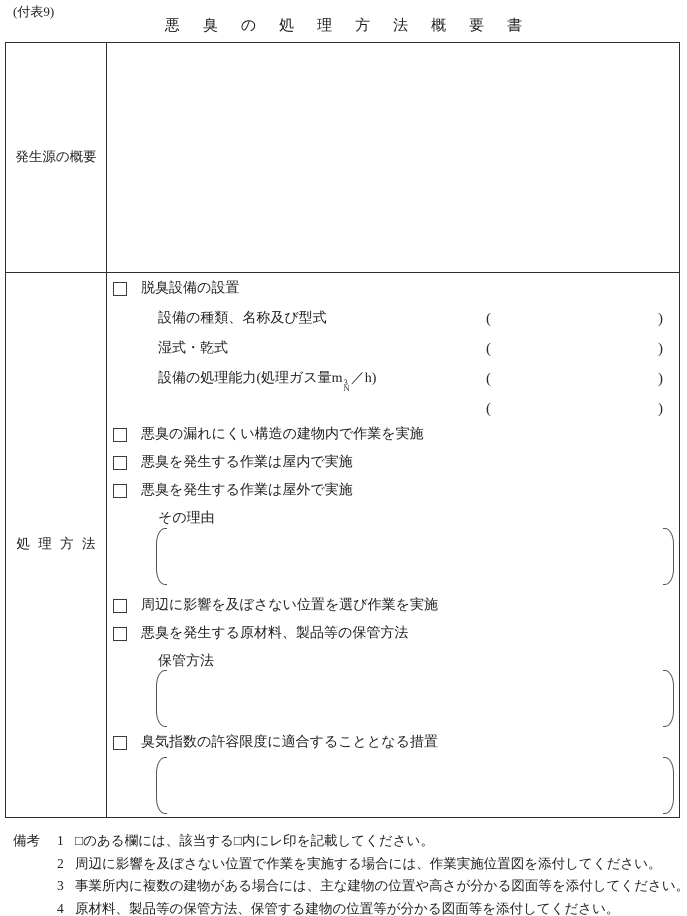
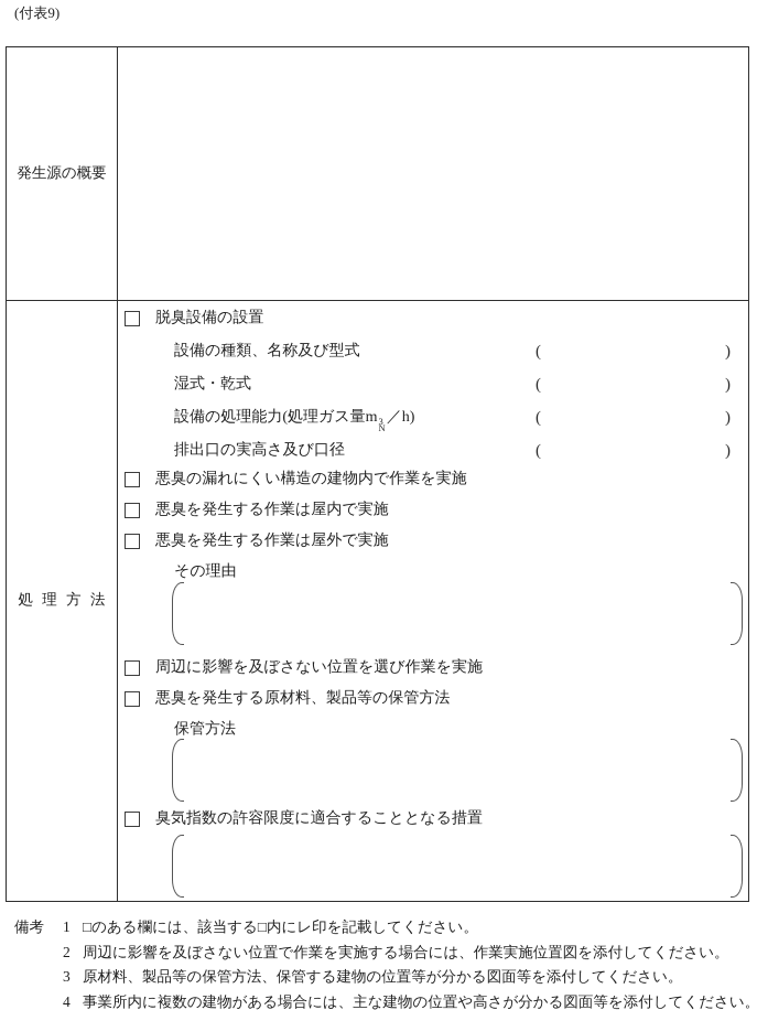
  (付表9)
- 悪臭の処理方法概要書
  発生源の概要
  処理方法
  脱臭設備の設置
  設備の種類、名称及び型式
  (
  )
  湿式・乾式
  (
  )
  設備の処理能力(処理ガス量m
  3
  N
  ／h)
  (
  )
+ 排出口の実高さ及び口径
  (
  )
  悪臭の漏れにくい構造の建物内で作業を実施
  悪臭を発生する作業は屋内で実施
  悪臭を発生する作業は屋外で実施
  その理由
  周辺に影響を及ぼさない位置を選び作業を実施
  悪臭を発生する原材料、製品等の保管方法
  保管方法
  臭気指数の許容限度に適合することとなる措置
  備考
  1
  □のある欄には、該当する□内にレ印を記載してください。
  2
  周辺に影響を及ぼさない位置で作業を実施する場合には、作業実施位置図を添付してください。
  3
- 事業所内に複数の建物がある場合には、主な建物の位置や高さが分かる図面等を添付してください。
+ 原材料、製品等の保管方法、保管する建物の位置等が分かる図面等を添付してください。
  4
- 原材料、製品等の保管方法、保管する建物の位置等が分かる図面等を添付してください。
+ 事業所内に複数の建物がある場合には、主な建物の位置や高さが分かる図面等を添付してください。
